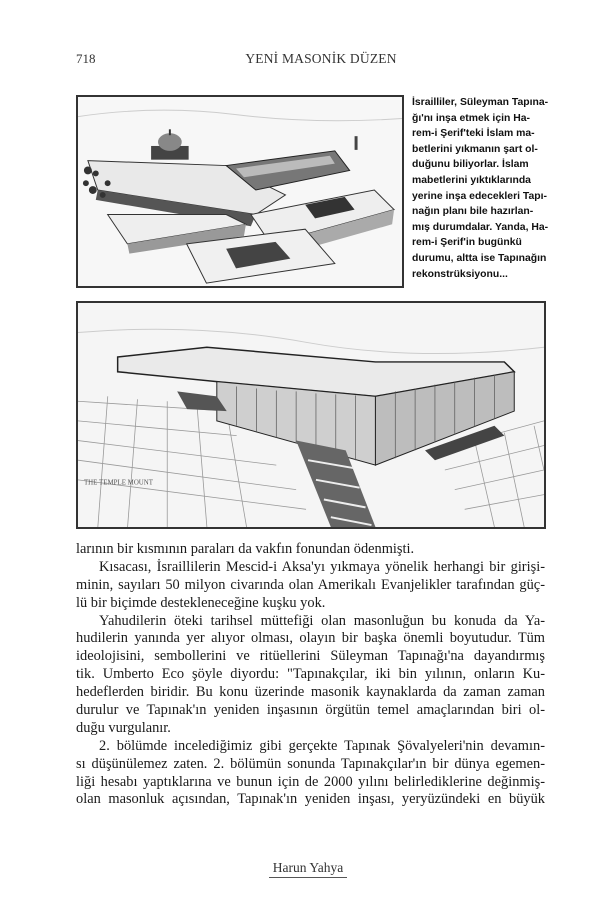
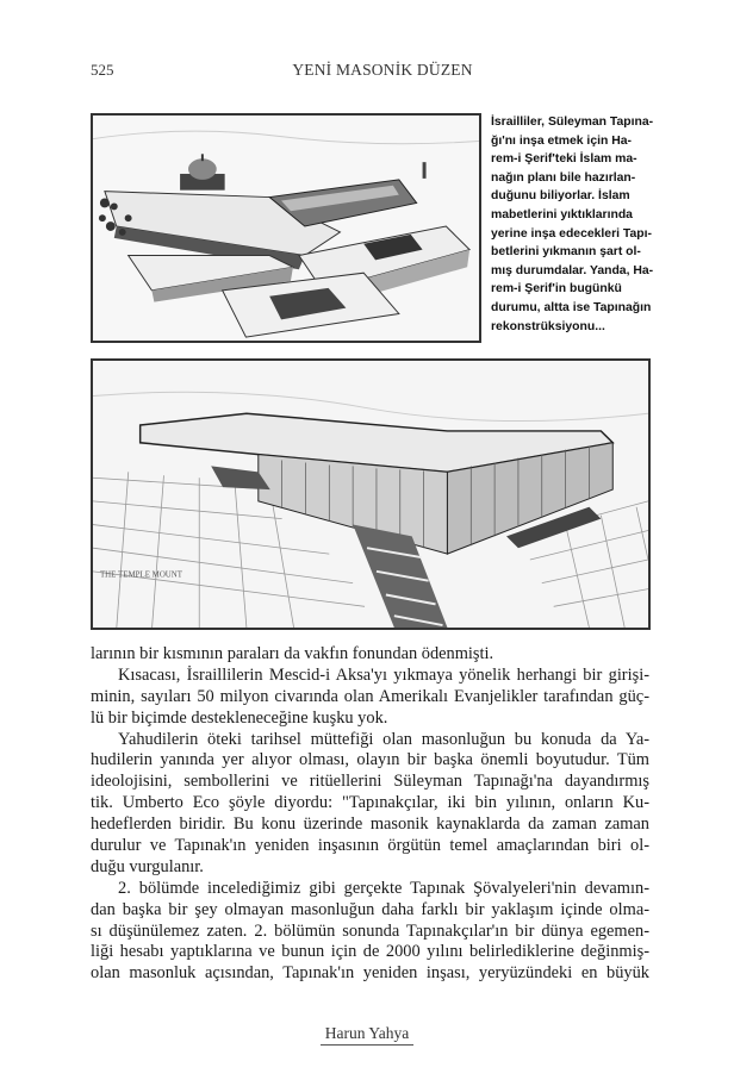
- 718
+ 525
  YENİ MASONİK DÜZEN
  İsrailliler, Süleyman Tapına-
  ğı'nı inşa etmek için Ha-
  rem-i Şerif'teki İslam ma-
- betlerini yıkmanın şart ol-
+ nağın planı bile hazırlan-
  duğunu biliyorlar. İslam
  mabetlerini yıktıklarında
  yerine inşa edecekleri Tapı-
- nağın planı bile hazırlan-
+ betlerini yıkmanın şart ol-
  mış durumdalar. Yanda, Ha-
  rem-i Şerif'in bugünkü
  durumu, altta ise Tapınağın
  rekonstrüksiyonu...
  larının bir kısmının paraları da vakfın fonundan ödenmişti.
  Kısacası, İsraillilerin Mescid-i Aksa'yı yıkmaya yönelik herhangi bir girişi-
  minin, sayıları 50 milyon civarında olan Amerikalı Evanjelikler tarafından güç-
  lü bir biçimde destekleneceğine kuşku yok.
  Yahudilerin öteki tarihsel müttefiği olan masonluğun bu konuda da Ya-
  hudilerin yanında yer alıyor olması, olayın bir başka önemli boyutudur. Tüm
  ideolojisini, sembollerini ve ritüellerini Süleyman Tapınağı'na dayandırmış
  tik. Umberto Eco şöyle diyordu: "Tapınakçılar, iki bin yılının, onların Ku-
  hedeflerden biridir. Bu konu üzerinde masonik kaynaklarda da zaman zaman
  durulur ve Tapınak'ın yeniden inşasının örgütün temel amaçlarından biri ol-
  duğu vurgulanır.
  2. bölümde incelediğimiz gibi gerçekte Tapınak Şövalyeleri'nin devamın-
+ dan başka bir şey olmayan masonluğun daha farklı bir yaklaşım içinde olma-
  sı düşünülemez zaten. 2. bölümün sonunda Tapınakçılar'ın bir dünya egemen-
  liği hesabı yaptıklarına ve bunun için de 2000 yılını belirlediklerine değinmiş-
  olan masonluk açısından, Tapınak'ın yeniden inşası, yeryüzündeki en büyük
  Harun Yahya
